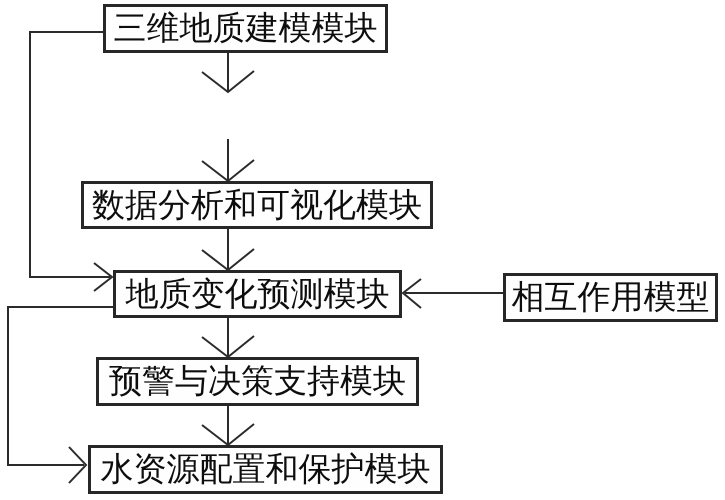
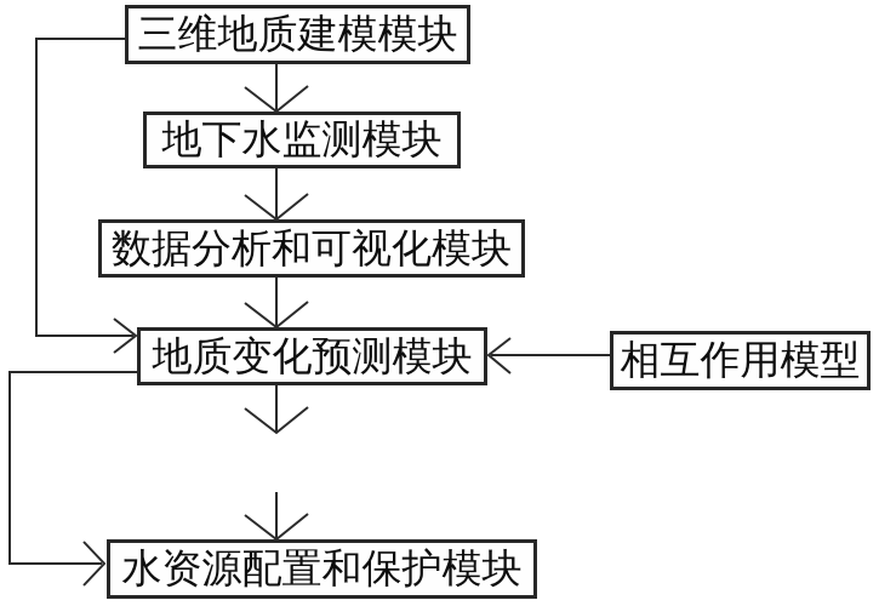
  三维地质建模模块
+ 地下水监测模块
  数据分析和可视化模块
  地质变化预测模块
  相互作用模型
- 预警与决策支持模块
  水资源配置和保护模块
